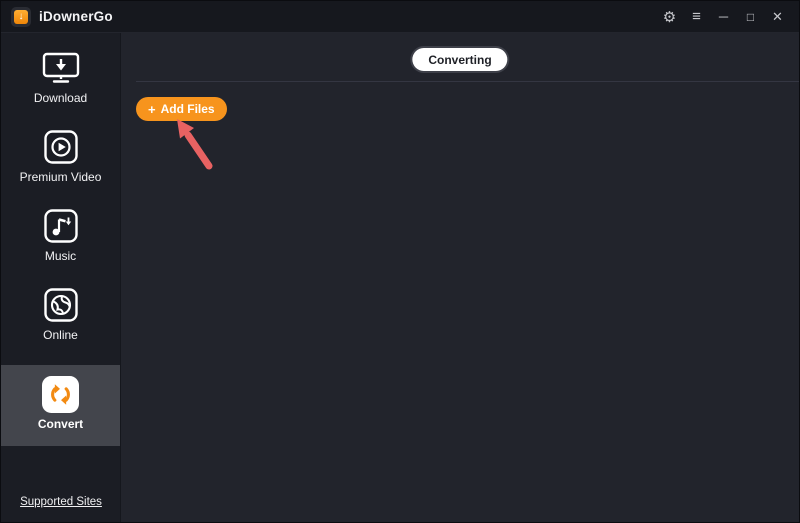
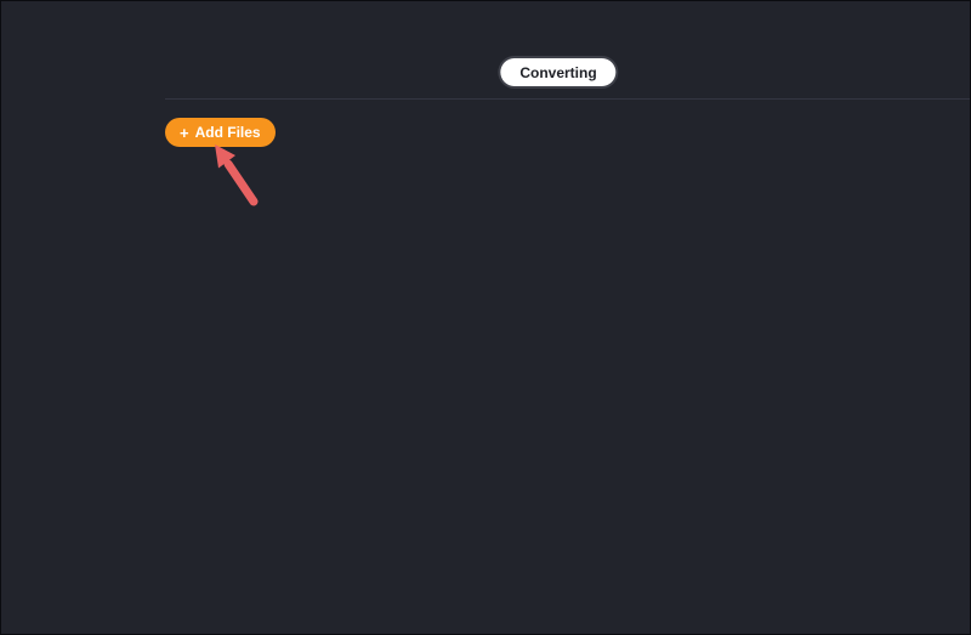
- ↓
- iDownerGo
- ⚙
- ≡
- ─
- □
- ✕
- Download
- Premium Video
- Music
- Online
- Convert
- Supported Sites
  Converting
  +
  Add Files
